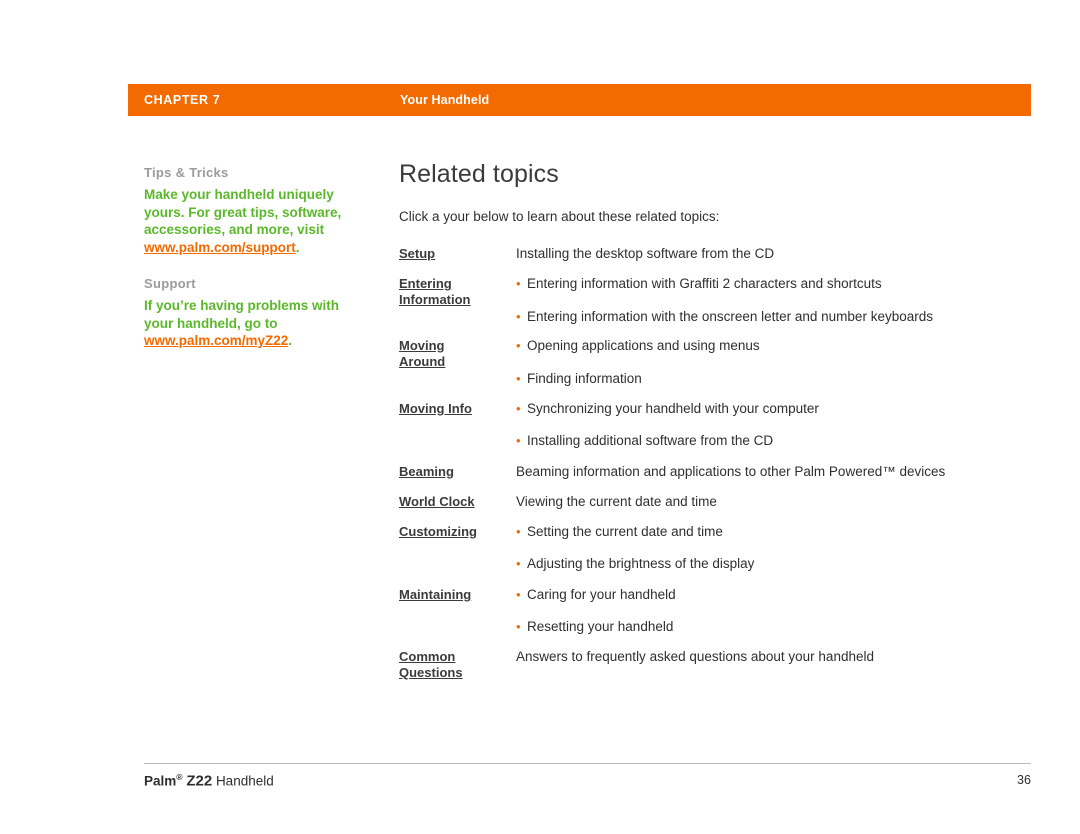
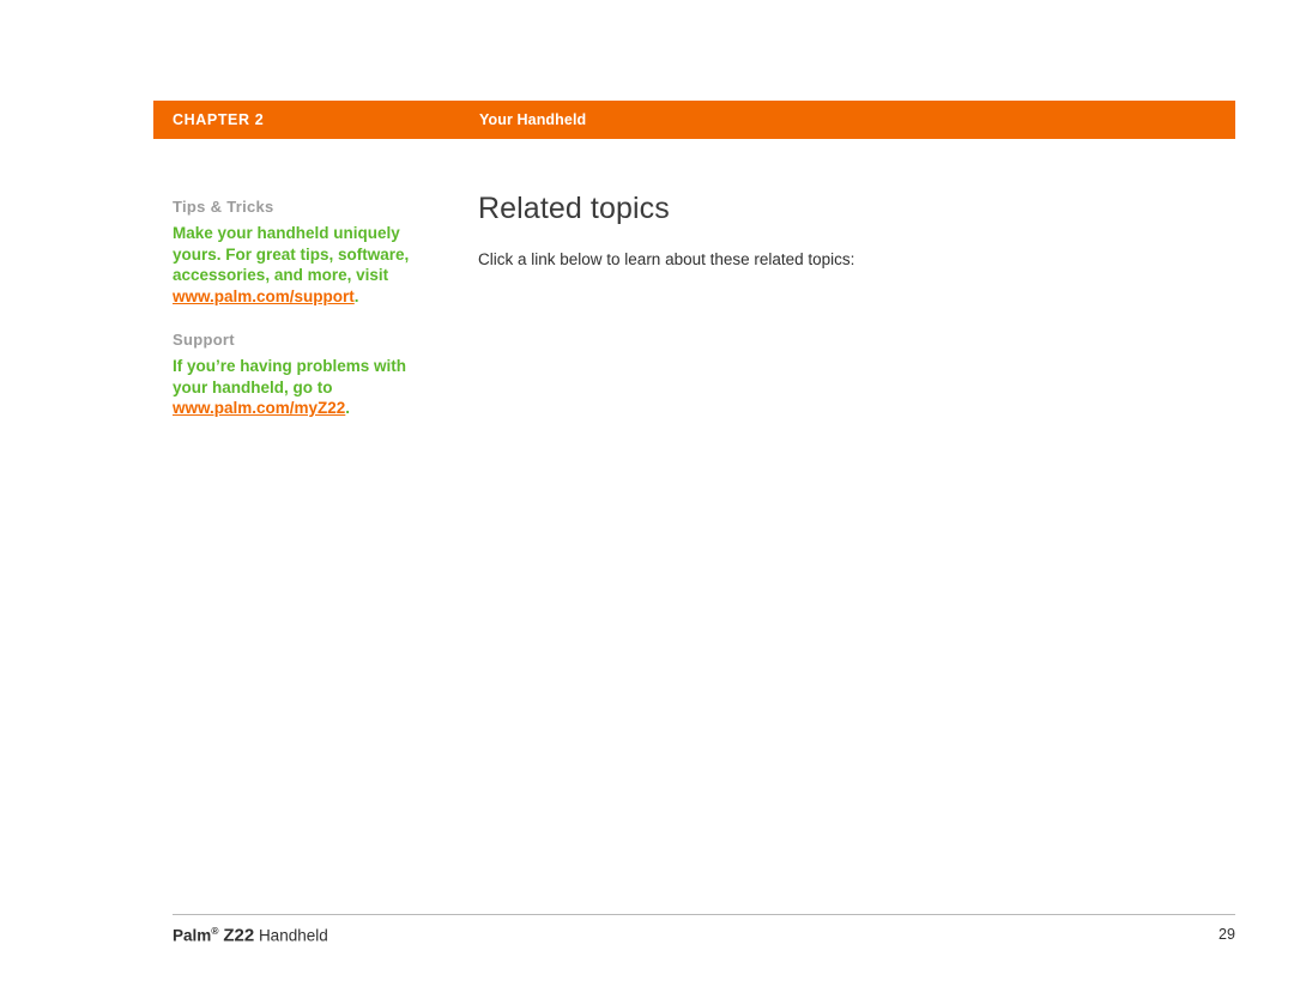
- CHAPTER 7
+ CHAPTER 2
  Your Handheld
  Tips & Tricks
  Make your handheld uniquely yours. For great tips, software, accessories, and more, visit www.palm.com/support.
  Support
  If you’re having problems with your handheld, go to www.palm.com/myZ22.
  Related topics
- Click a your below to learn about these related topics:
+ Click a link below to learn about these related topics:
- Setup
- Installing the desktop software from the CD
- Entering
- Information
- Entering information with Graffiti 2 characters and shortcuts
- Entering information with the onscreen letter and number keyboards
- Moving
- Around
- Opening applications and using menus
- Finding information
- Moving Info
- Synchronizing your handheld with your computer
- Installing additional software from the CD
- Beaming
- Beaming information and applications to other Palm Powered™ devices
- World Clock
- Viewing the current date and time
- Customizing
- Setting the current date and time
- Adjusting the brightness of the display
- Maintaining
- Caring for your handheld
- Resetting your handheld
- Common
- Questions
- Answers to frequently asked questions about your handheld
  Palm® Z22 Handheld
- 36
+ 29
